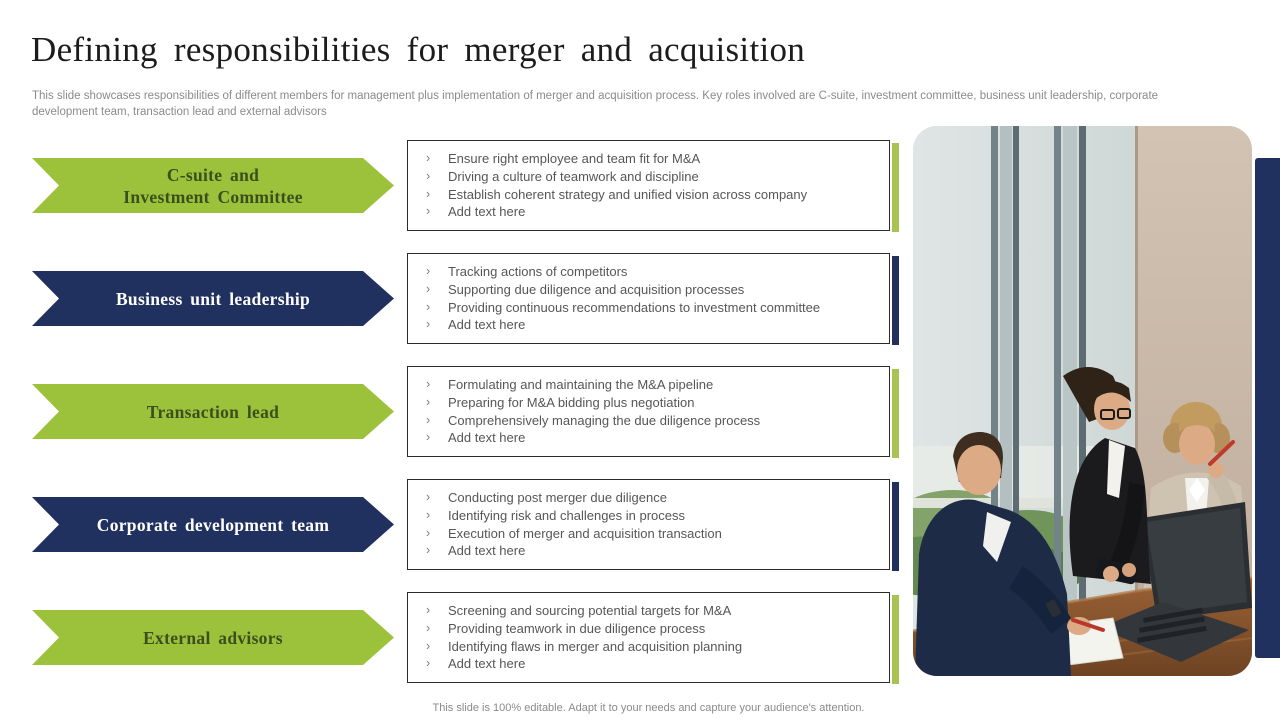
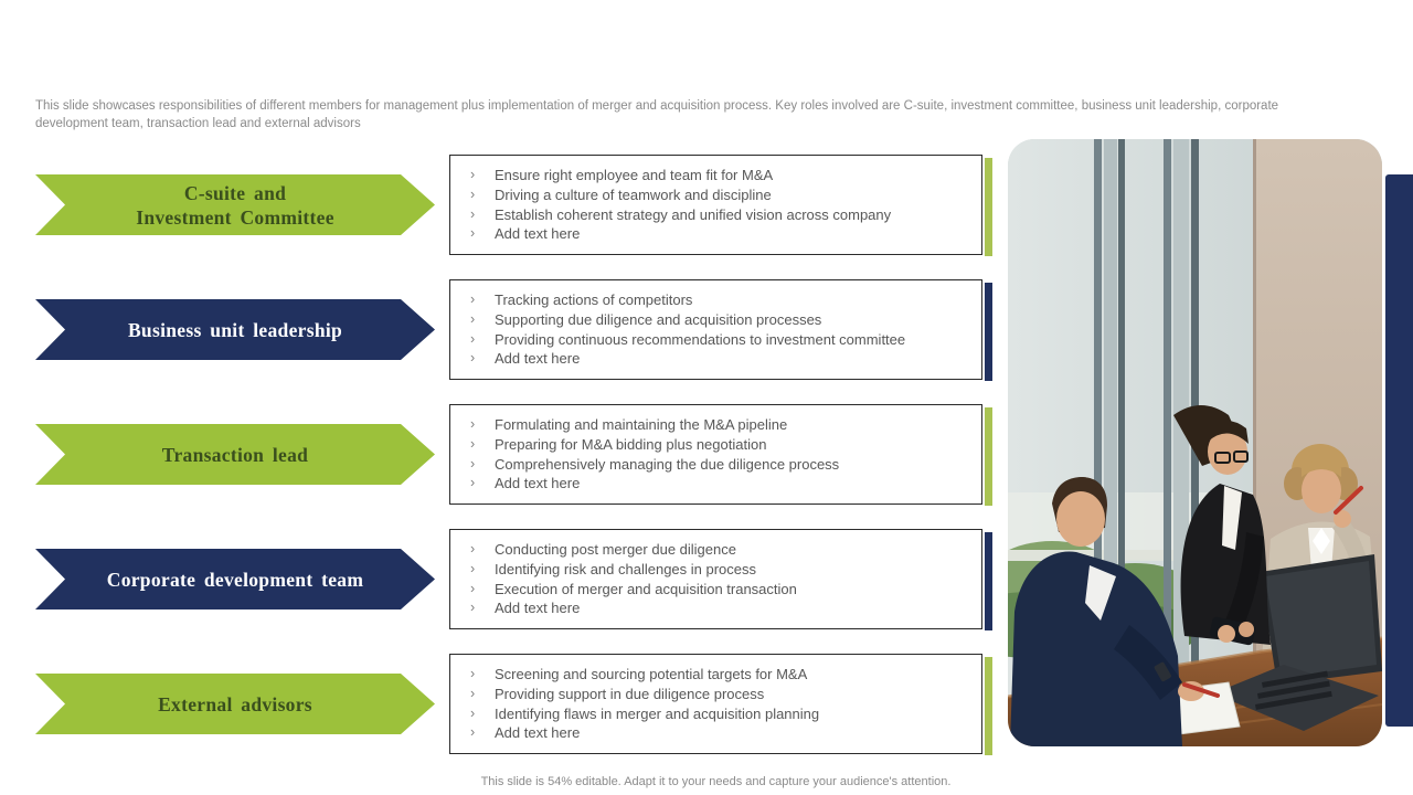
- Defining responsibilities for merger and acquisition
  This slide showcases responsibilities of different members for management plus implementation of merger and acquisition process. Key roles involved are C-suite, investment committee, business unit leadership, corporate development team, transaction lead and external advisors
  C-suite and
  Investment Committee
  ›
  Ensure right employee and team fit for M&A
  ›
  Driving a culture of teamwork and discipline
  ›
  Establish coherent strategy and unified vision across company
  ›
  Add text here
  Business unit leadership
  ›
  Tracking actions of competitors
  ›
  Supporting due diligence and acquisition processes
  ›
  Providing continuous recommendations to investment committee
  ›
  Add text here
  Transaction lead
  ›
  Formulating and maintaining the M&A pipeline
  ›
  Preparing for M&A bidding plus negotiation
  ›
  Comprehensively managing the due diligence process
  ›
  Add text here
  Corporate development team
  ›
  Conducting post merger due diligence
  ›
  Identifying risk and challenges in process
  ›
  Execution of merger and acquisition transaction
  ›
  Add text here
  External advisors
  ›
  Screening and sourcing potential targets for M&A
  ›
- Providing teamwork in due diligence process
+ Providing support in due diligence process
  ›
  Identifying flaws in merger and acquisition planning
  ›
  Add text here
- This slide is 100% editable. Adapt it to your needs and capture your audience's attention.
+ This slide is 54% editable. Adapt it to your needs and capture your audience's attention.
